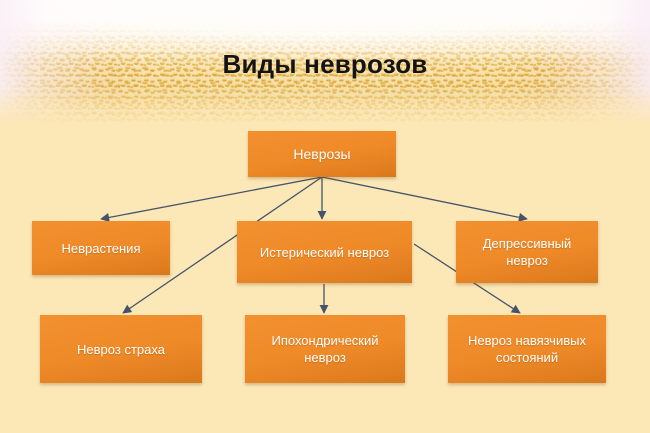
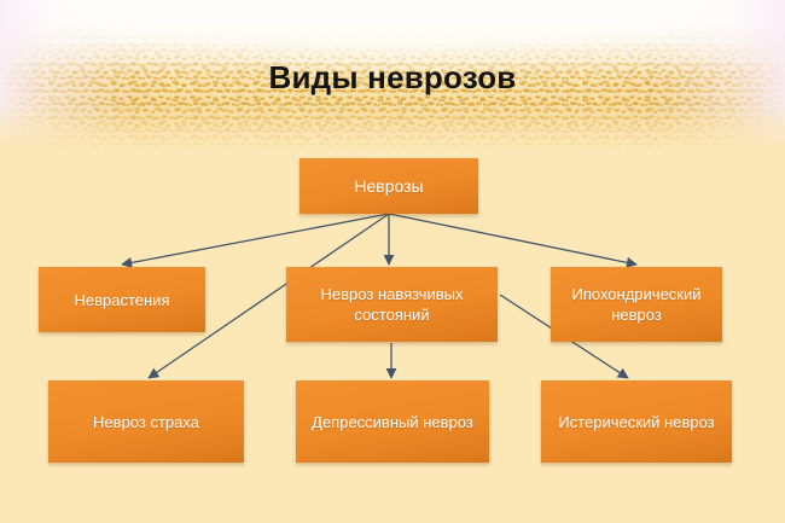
  Виды неврозов
  Неврозы
  Неврастения
- Истерический невроз
+ Невроз навязчивых состояний
- Депрессивный невроз
+ Ипохондрический невроз
  Невроз страха
- Ипохондрический невроз
+ Депрессивный невроз
- Невроз навязчивых состояний
+ Истерический невроз
